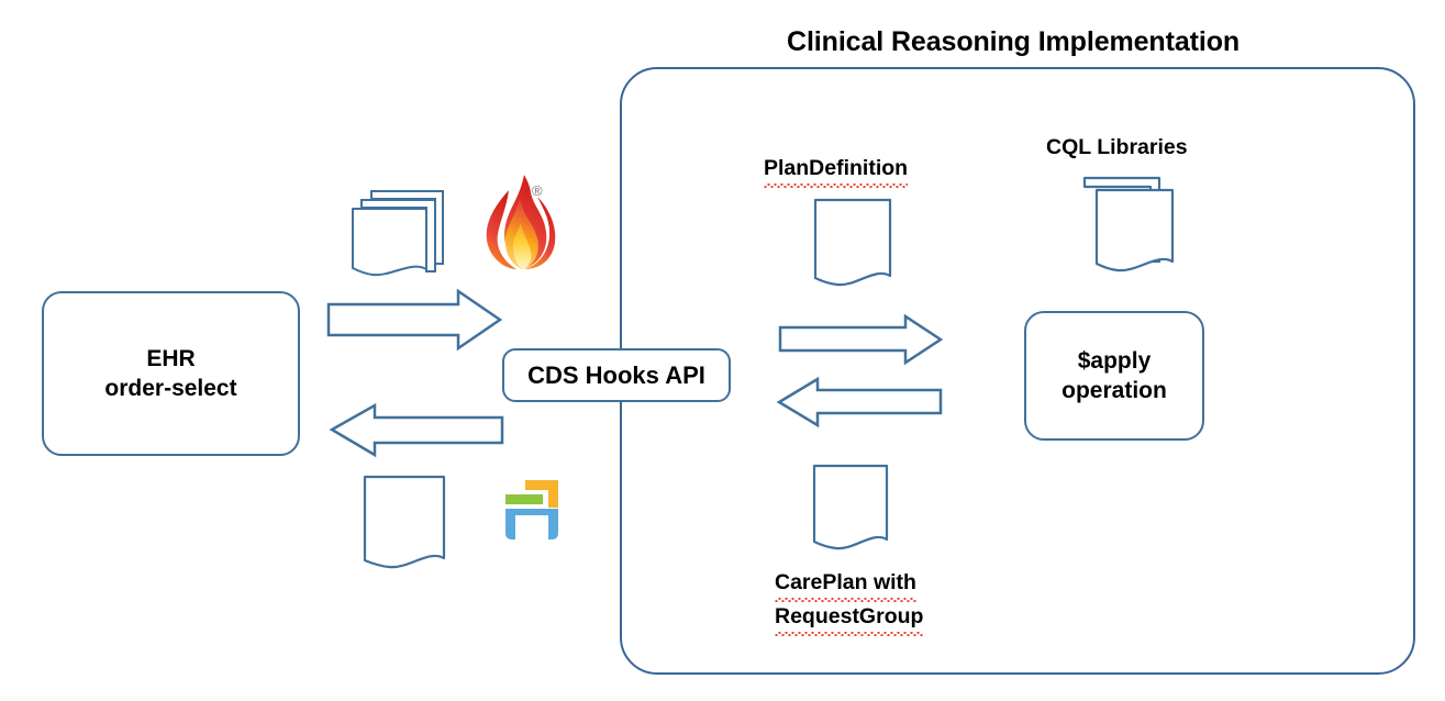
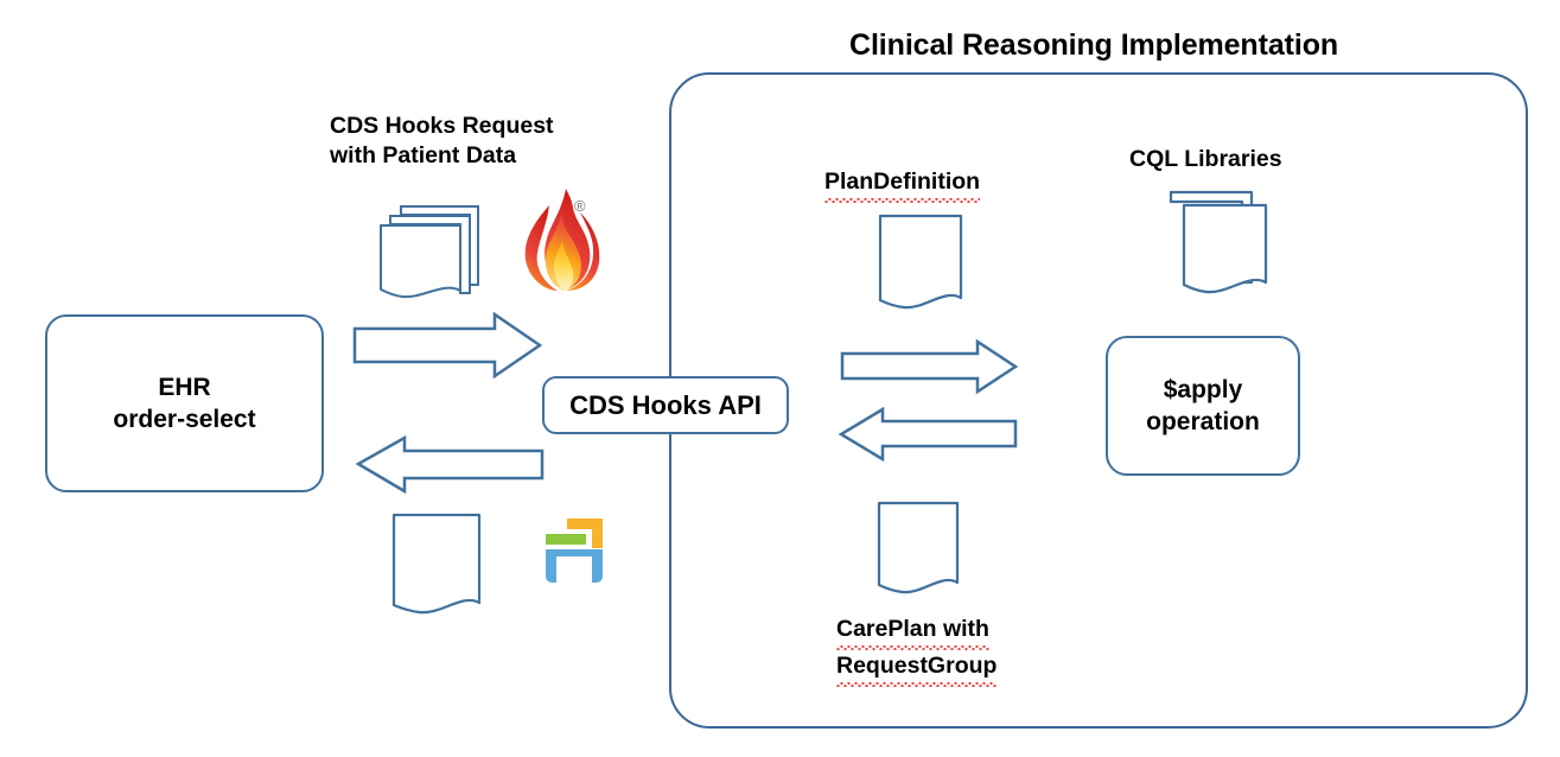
  Clinical Reasoning Implementation
+ CDS Hooks Request
+ with Patient Data
  ®
  EHR
  order-select
  CDS Hooks API
  PlanDefinition
  CQL Libraries
  $apply
  operation
  CarePlan with
  RequestGroup
